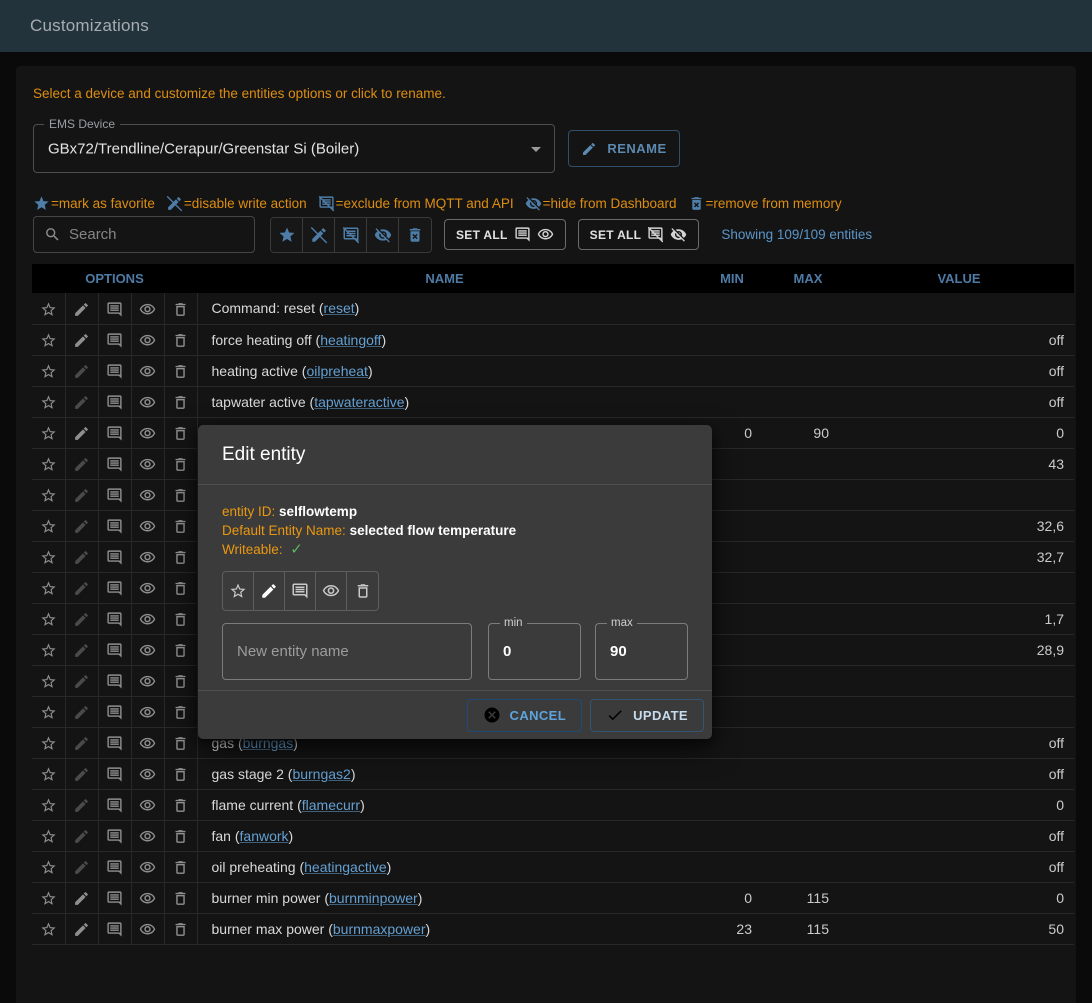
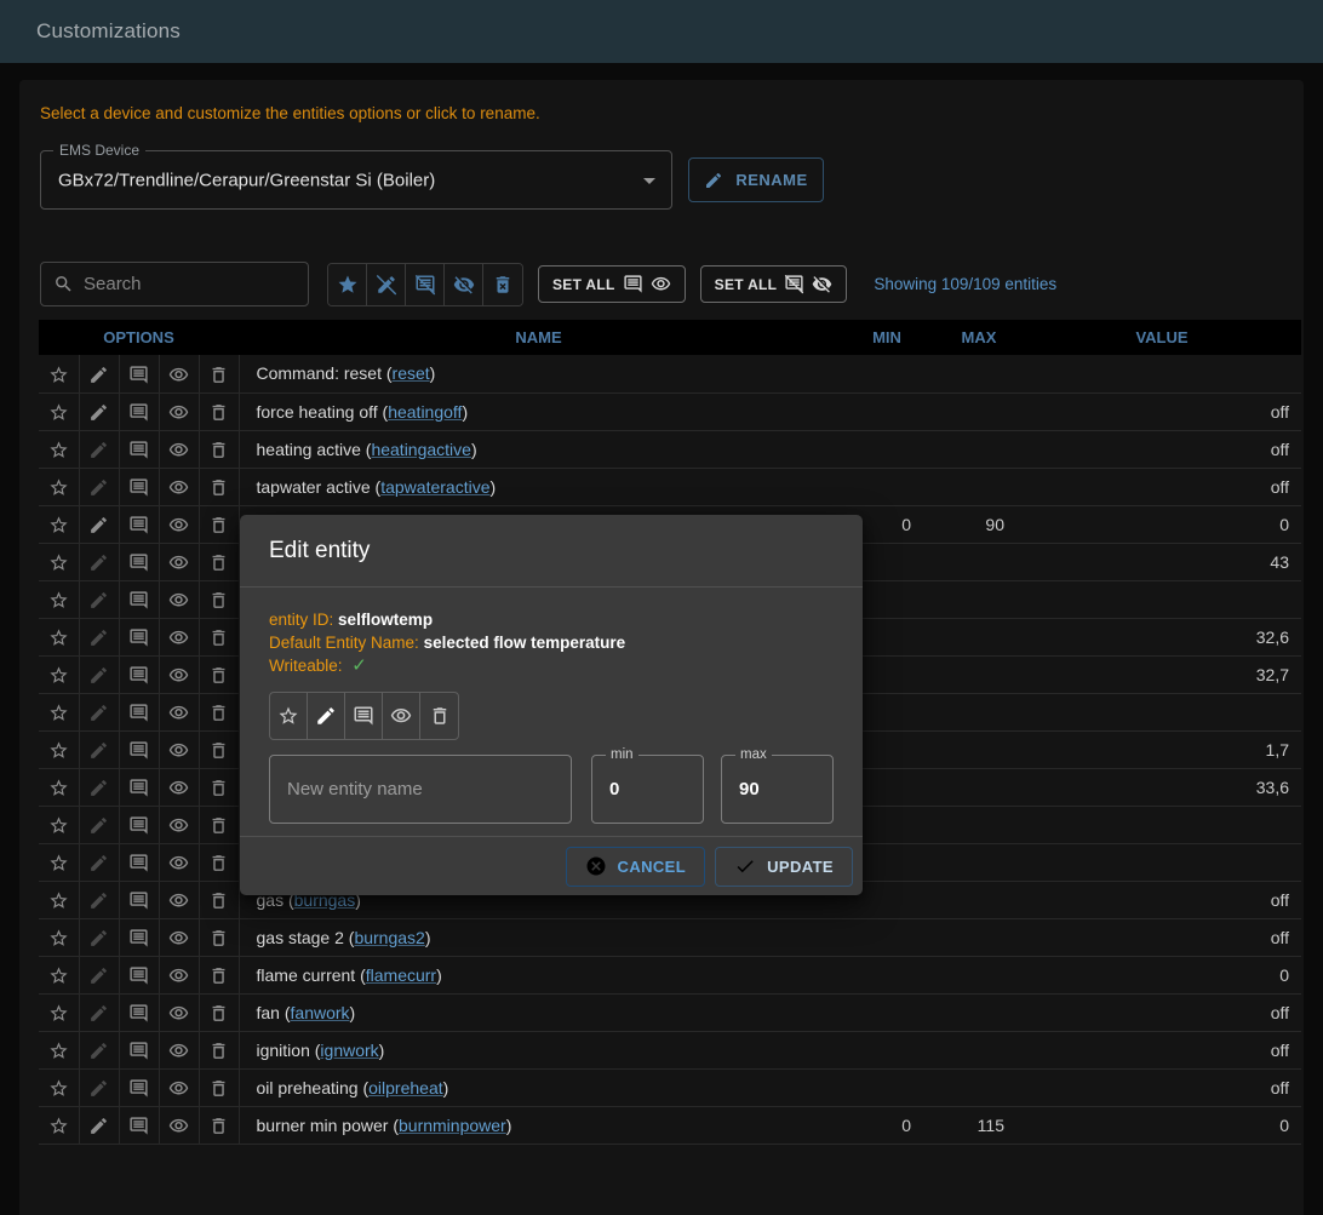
  Customizations
  Select a device and customize the entities options or click to rename.
  EMS Device
  GBx72/Trendline/Cerapur/Greenstar Si (Boiler)
  RENAME
- =mark as favorite
- =disable write action
- =exclude from MQTT and API
- =hide from Dashboard
- =remove from memory
  Search
  SET ALL
  SET ALL
  Showing 109/109 entities
  OPTIONS	NAME	MIN	MAX	VALUE
  					Command: reset (reset)
  					force heating off (heatingoff)			off
- 					heating active (oilpreheat)			off
+ 					heating active (heatingactive)			off
  					tapwater active (tapwateractive)			off
  						0	90	0
  								43
  								32,6
  								32,7
  								1,7
- 								28,9
+ 								33,6
  					gas (burngas)			off
  					gas stage 2 (burngas2)			off
  					flame current (flamecurr)			0
  					fan (fanwork)			off
+ 					ignition (ignwork)			off
- 					oil preheating (heatingactive)			off
+ 					oil preheating (oilpreheat)			off
  					burner min power (burnminpower)	0	115	0
- 					burner max power (burnmaxpower)	23	115	50
  Edit entity
  entity ID: selflowtemp
  Default Entity Name: selected flow temperature
  Writeable: ✓
  New entity name
  min
  0
  max
  90
  CANCEL
  UPDATE
